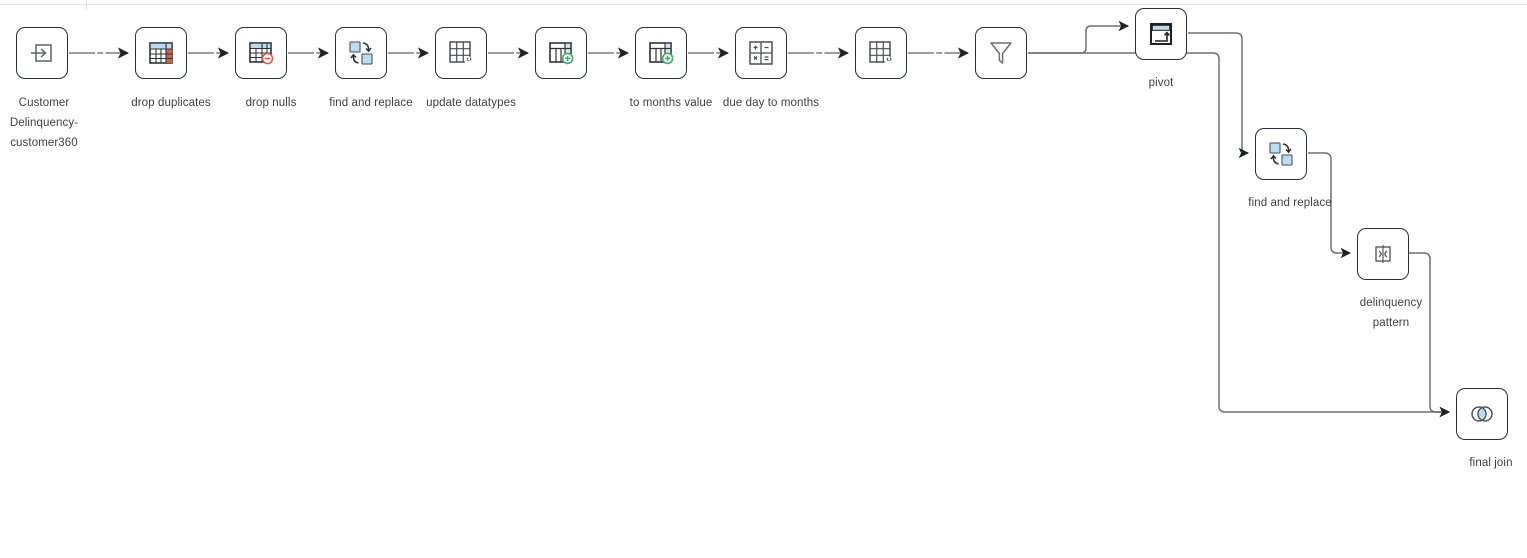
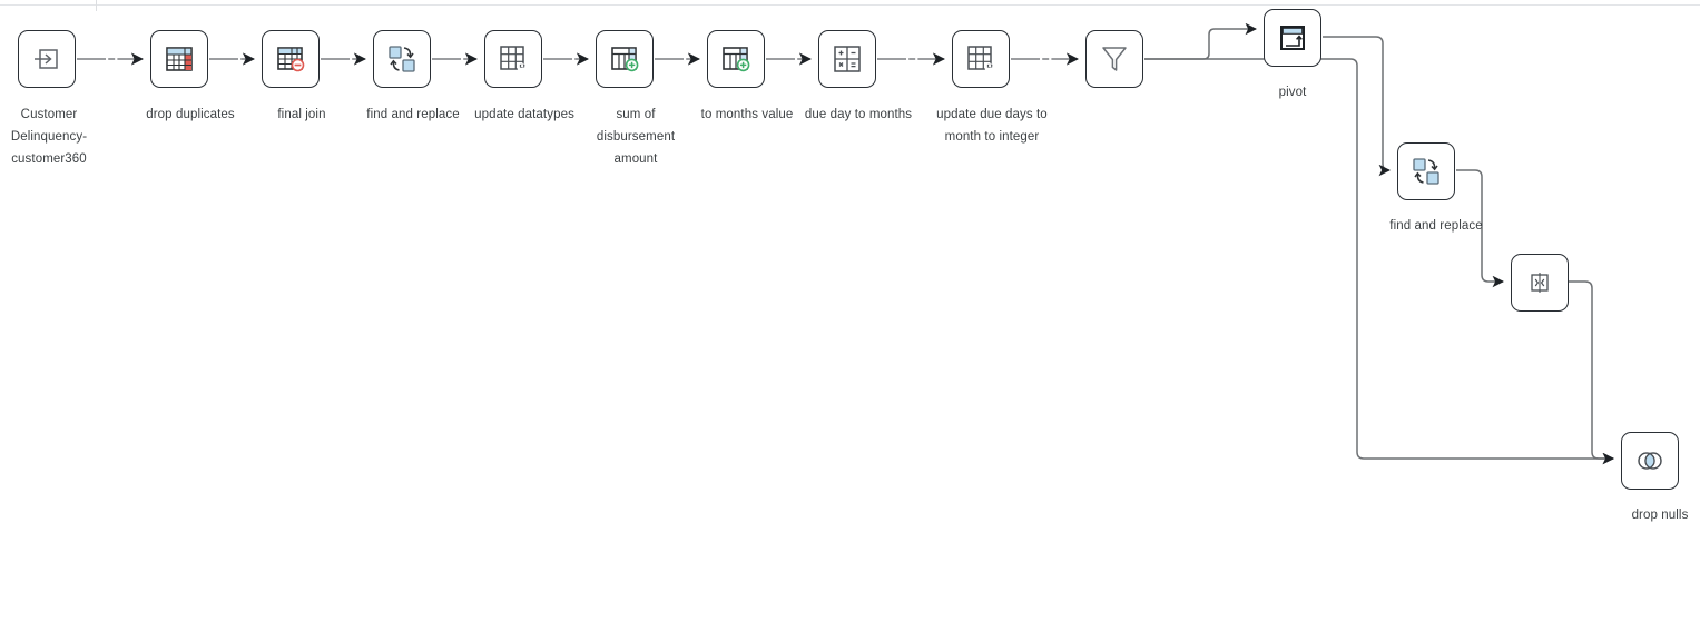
  Customer
  Delinquency-
  customer360
  drop duplicates
- drop nulls
+ final join
  find and replace
  update datatypes
+ sum of
+ disbursement
+ amount
  to months value
  due day to months
+ update due days to
+ month to integer
  pivot
  find and replace
- delinquency
- pattern
- final join
+ drop nulls
